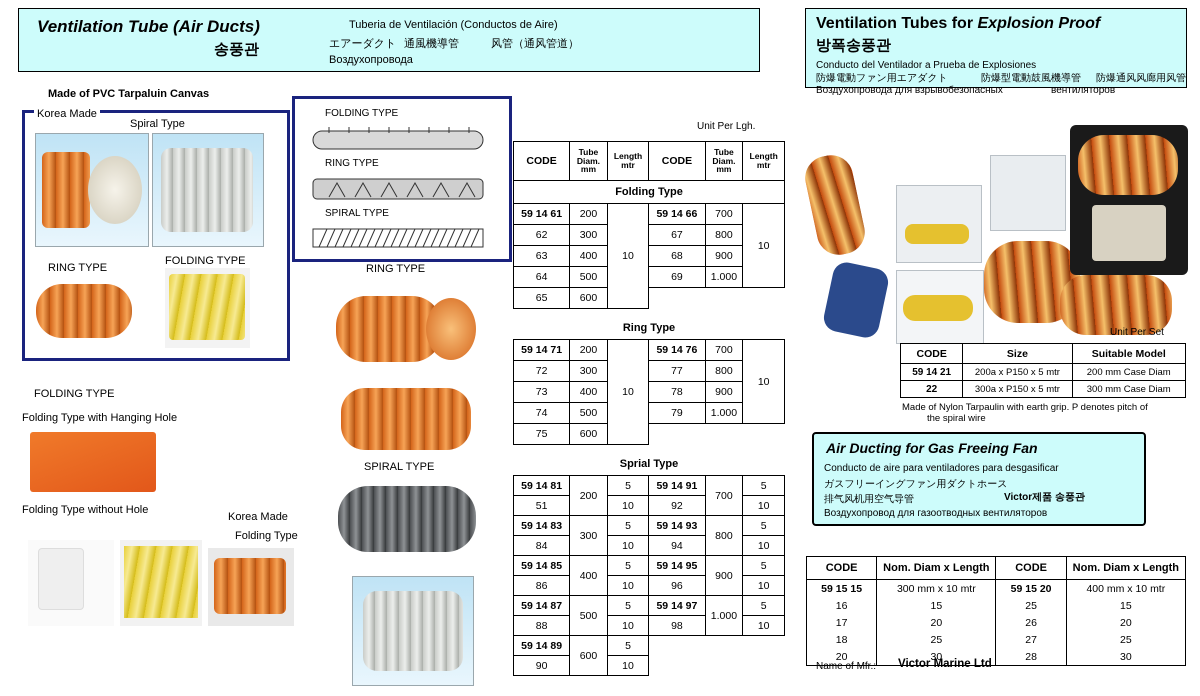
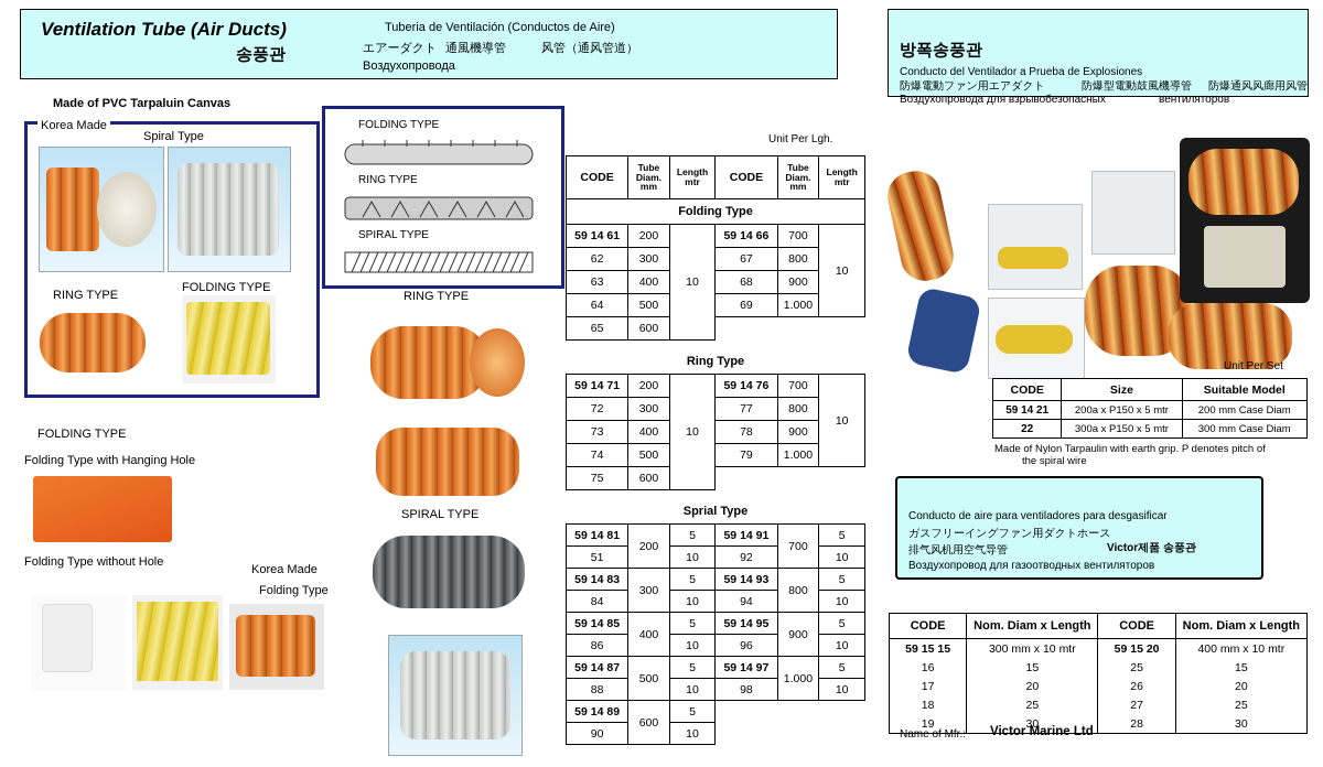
  Ventilation Tube (Air Ducts)
  Tuberia de Ventilación (Conductos de Aire)
  송풍관
  エアーダクト
  通風機導管
  风管（通风管道）
  Воздухопровода
- Ventilation Tubes for Explosion Proof
  방폭송풍관
  Conducto del Ventilador a Prueba de Explosiones
  防爆電動ファン用エアダクト
  防爆型電動鼓風機導管
  防爆通风风廊用风管
  Воздухопровода для взрывобезопасных
  вентиляторов
  Made of PVC Tarpaluin Canvas
  Korea Made
  Spiral Type
  RING TYPE
  FOLDING TYPE
  FOLDING TYPE
  Folding Type with Hanging Hole
  Folding Type without Hole
  Korea Made
  Folding Type
  FOLDING TYPE
  RING TYPE
  SPIRAL TYPE
  RING TYPE
  SPIRAL TYPE
  Unit Per Lgh.
  CODE	TubeDiam.mm	Lengthmtr	CODE	TubeDiam.mm	Lengthmtr
  Folding Type
  59 14 61	200	10	59 14 66	700	10
  62	300	67	800
  63	400	68	900
  64	500	69	1.000
  65	600
  Ring Type
  59 14 71	200	10	59 14 76	700	10
  72	300	77	800
  73	400	78	900
  74	500	79	1.000
  75	600
  Sprial Type
  59 14 81	200	5	59 14 91	700	5
  51	10	92	10
  59 14 83	300	5	59 14 93	800	5
  84	10	94	10
  59 14 85	400	5	59 14 95	900	5
  86	10	96	10
  59 14 87	500	5	59 14 97	1.000	5
  88	10	98	10
  59 14 89	600	5
  90	10
  Unit Per Set
  CODE	Size	Suitable Model
  59 14 21	200a x P150 x 5 mtr	200 mm Case Diam
  22	300a x P150 x 5 mtr	300 mm Case Diam
  Made of Nylon Tarpaulin with earth grip. P denotes pitch of
  the spiral wire
- Air Ducting for Gas Freeing Fan
  Conducto de aire para ventiladores para desgasificar
  ガスフリーイングファン用ダクトホース
  排气风机用空气导管
  Victor제품 송풍관
  Воздухопровод для газоотводных вентиляторов
  CODE	Nom. Diam x Length	CODE	Nom. Diam x Length
  59 15 15	300 mm x 10 mtr	59 15 20	400 mm x 10 mtr
  16	15	25	15
  17	20	26	20
  18	25	27	25
- 20	30	28	30
+ 19	30	28	30
  Name of Mfr.:
  Victor Marine Ltd
